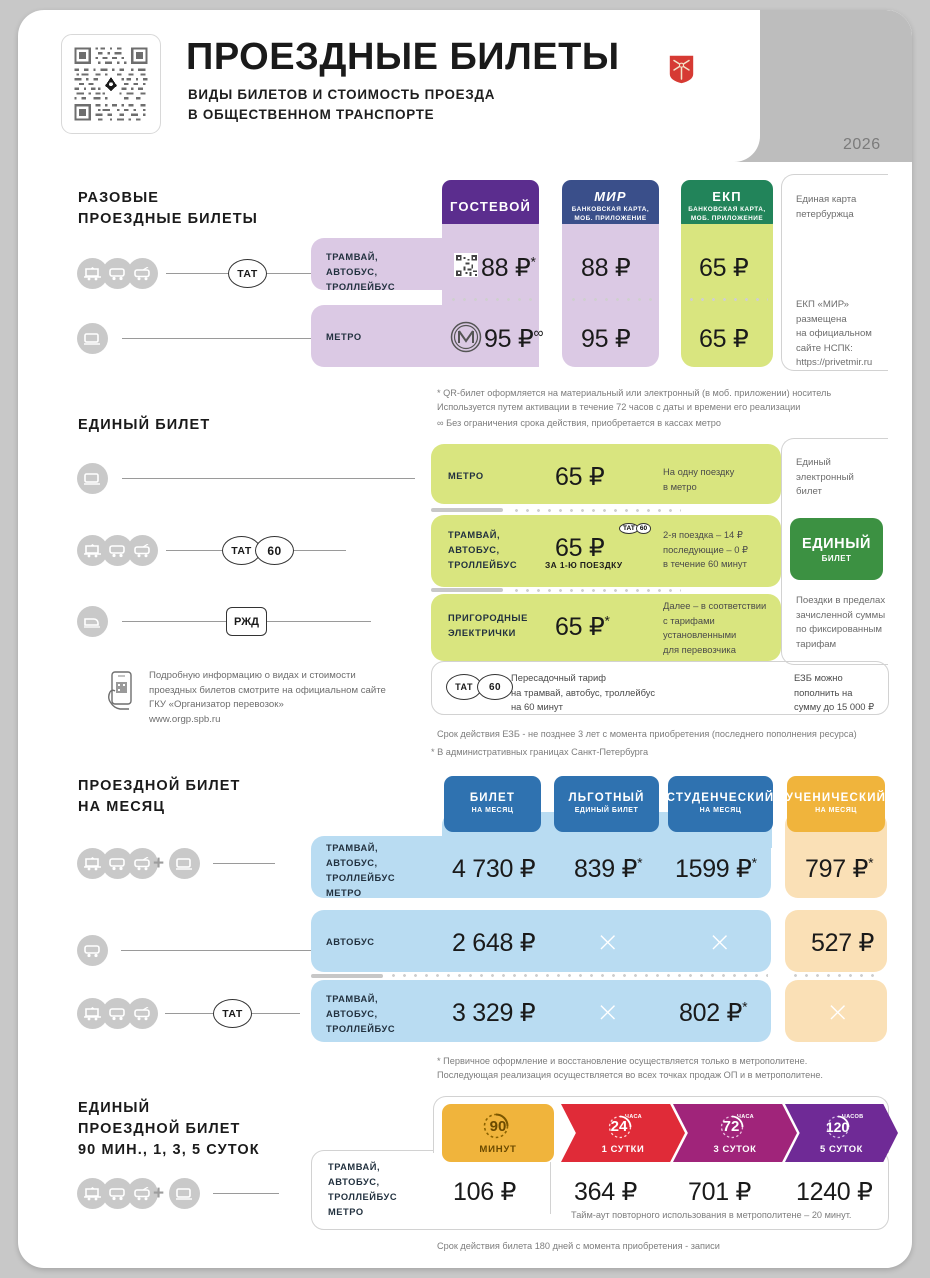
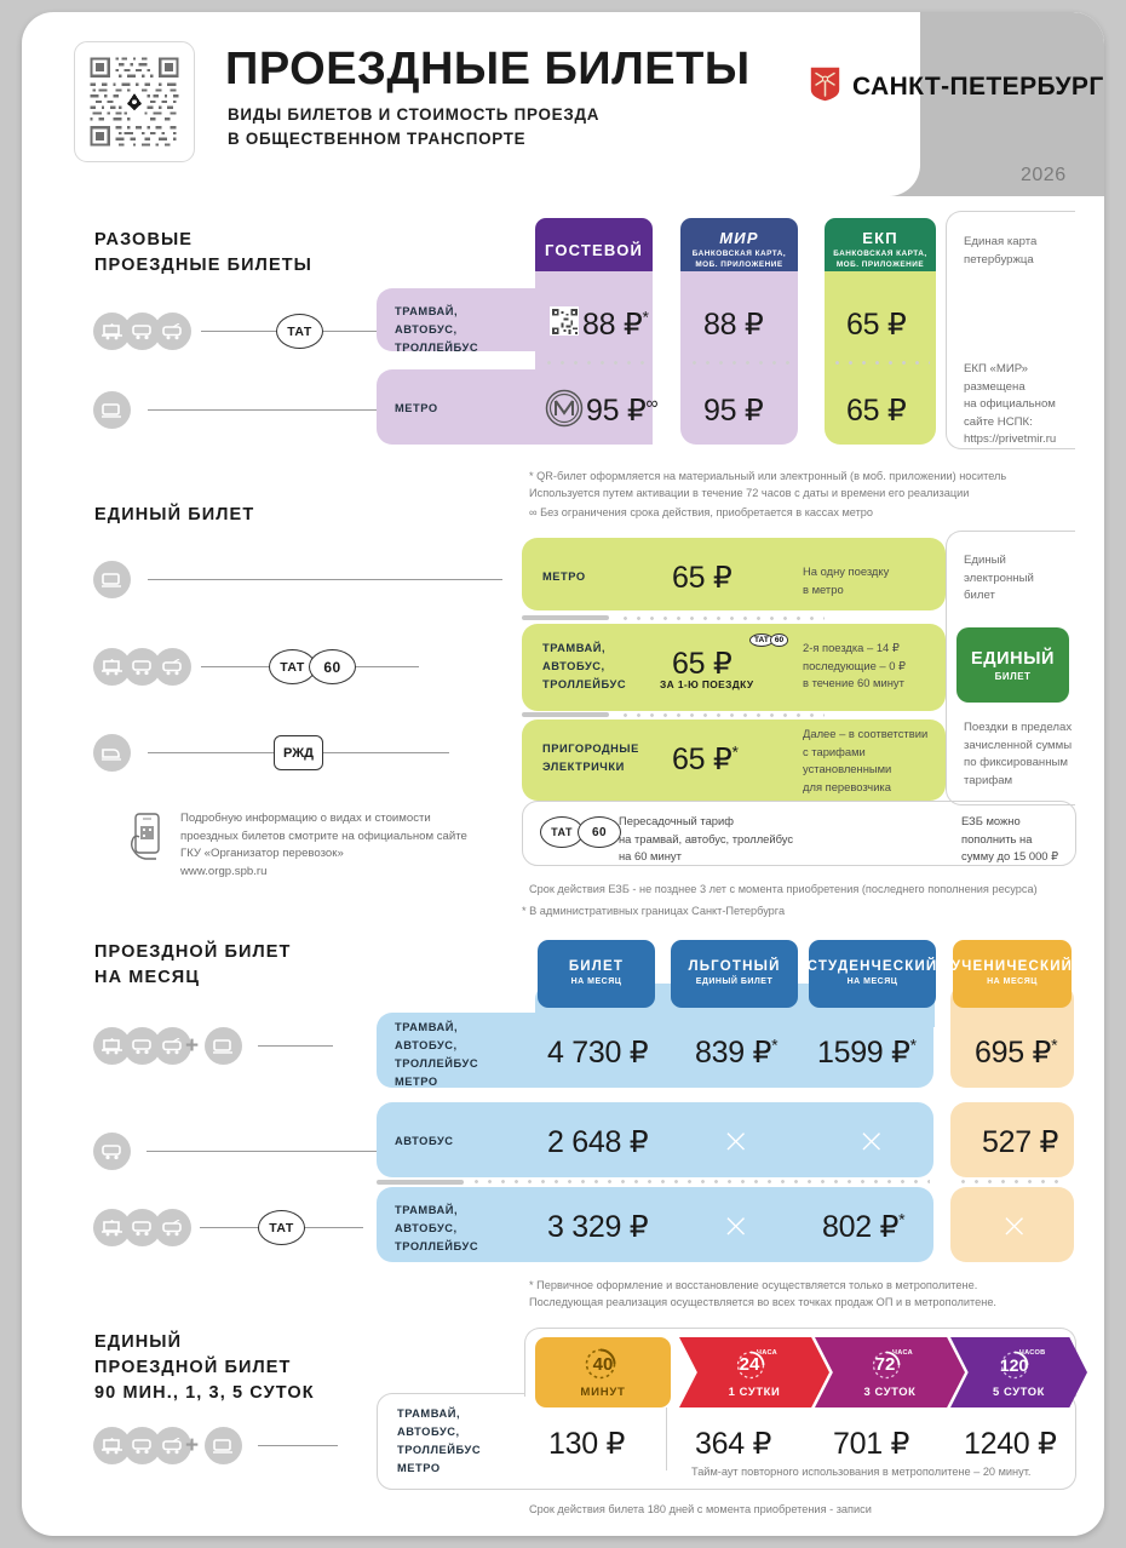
  ПРОЕЗДНЫЕ БИЛЕТЫ
  ВИДЫ БИЛЕТОВ И СТОИМОСТЬ ПРОЕЗДА
  В ОБЩЕСТВЕННОМ ТРАНСПОРТЕ
+ САНКТ-ПЕТЕРБУРГ
  2026
  РАЗОВЫЕ
  ПРОЕЗДНЫЕ БИЛЕТЫ
  ТАТ
  ГОСТЕВОЙ
  МИР
  ЕКП
  ТРАМВАЙ,
  АВТОБУС,
  ТРОЛЛЕЙБУС
  МЕТРО
  88 ₽*
  88 ₽
  65 ₽
  95 ₽∞
  95 ₽
  65 ₽
  Единая карта
  петербуржца
  ЕКП «МИР»
  размещена
  на официальном
  сайте НСПК:
  https://privetmir.ru
  * QR-билет оформляется на материальный или электронный (в моб. приложении) носитель
  Используется путем активации в течение 72 часов с даты и времени его реализации
  ∞ Без ограничения срока действия, приобретается в кассах метро
  ЕДИНЫЙ БИЛЕТ
  ТАТ
  60
  РЖД
  МЕТРО
  65 ₽
  На одну поездку
  в метро
  ТРАМВАЙ,
  АВТОБУС,
  ТРОЛЛЕЙБУС
  65 ₽
  ЗА 1-Ю ПОЕЗДКУ
  2-я поездка – 14 ₽
  последующие – 0 ₽
  в течение 60 минут
  ПРИГОРОДНЫЕ
  ЭЛЕКТРИЧКИ
  65 ₽*
  Далее – в соответствии
  с тарифами
  установленными
  для перевозчика
  Единый
  электронный
  билет
  ЕДИНЫЙ
  БИЛЕТ
  Поездки в пределах
  зачисленной суммы
  по фиксированным
  тарифам
  Подробную информацию о видах и стоимости
  проездных билетов смотрите на официальном сайте
  ГКУ «Организатор перевозок»
  www.orgp.spb.ru
  ТАТ
  60
  Пересадочный тариф
  на трамвай, автобус, троллейбус
  на 60 минут
  ЕЗБ можно
  пополнить на
  сумму до 15 000 ₽
  Срок действия ЕЗБ - не позднее 3 лет с момента приобретения (последнего пополнения ресурса)
  * В административных границах Санкт-Петербурга
  ПРОЕЗДНОЙ БИЛЕТ
  НА МЕСЯЦ
  +
  ТАТ
  БИЛЕТ
  ЛЬГОТНЫЙ
  СТУДЕНЧЕСКИЙ
  УЧЕНИЧЕСКИЙ
  ТРАМВАЙ,
  АВТОБУС,
  ТРОЛЛЕЙБУС
  МЕТРО
  АВТОБУС
  ТРАМВАЙ,
  АВТОБУС,
  ТРОЛЛЕЙБУС
  4 730 ₽
  839 ₽*
  1599 ₽*
- 797 ₽*
+ 695 ₽*
  2 648 ₽
  ×
  ×
  527 ₽
  3 329 ₽
  ×
  802 ₽*
  ×
  * Первичное оформление и восстановление осуществляется только в метрополитене.
  Последующая реализация осуществляется во всех точках продаж ОП и в метрополитене.
  ЕДИНЫЙ
  ПРОЕЗДНОЙ БИЛЕТ
  90 МИН., 1, 3, 5 СУТОК
  +
- 90
+ 40
  МИНУТ
  24
  1 СУТКИ
  72
  3 СУТОК
  120
  5 СУТОК
  ТРАМВАЙ,
  АВТОБУС,
  ТРОЛЛЕЙБУС
  МЕТРО
- 106 ₽
+ 130 ₽
  364 ₽
  701 ₽
  1240 ₽
  Тайм-аут повторного использования в метрополитене – 20 минут.
  Срок действия билета 180 дней с момента приобретения - записи
